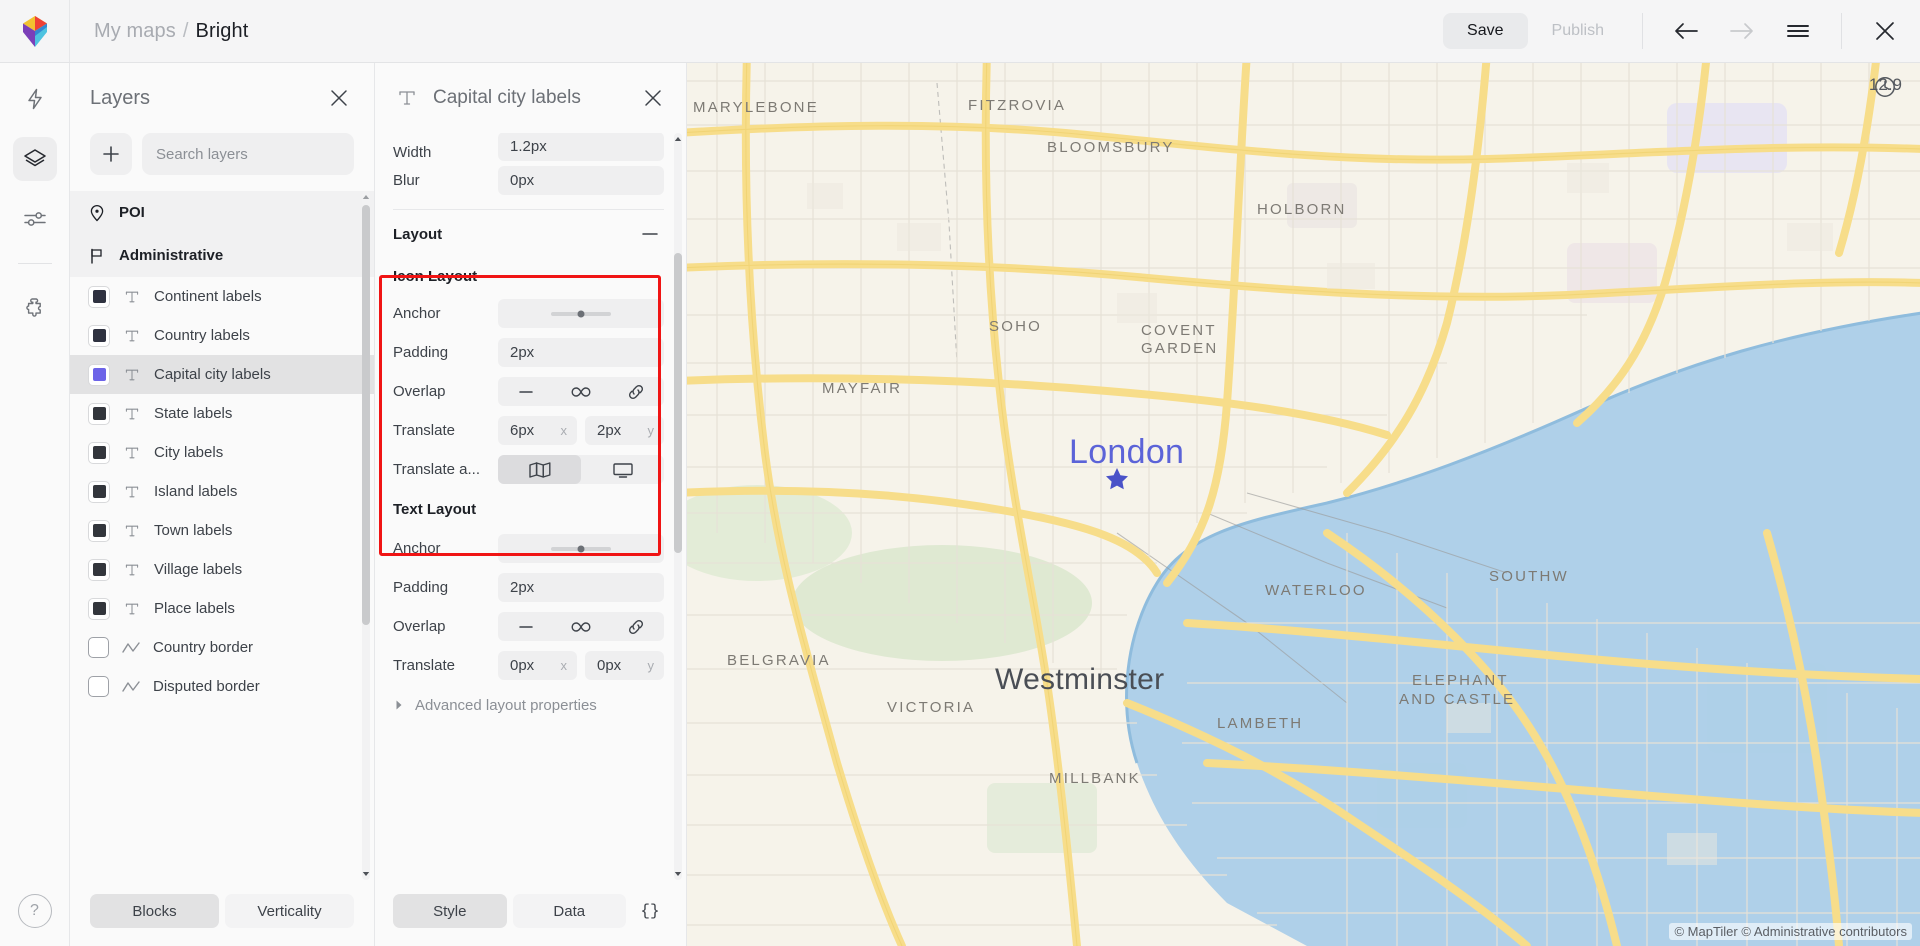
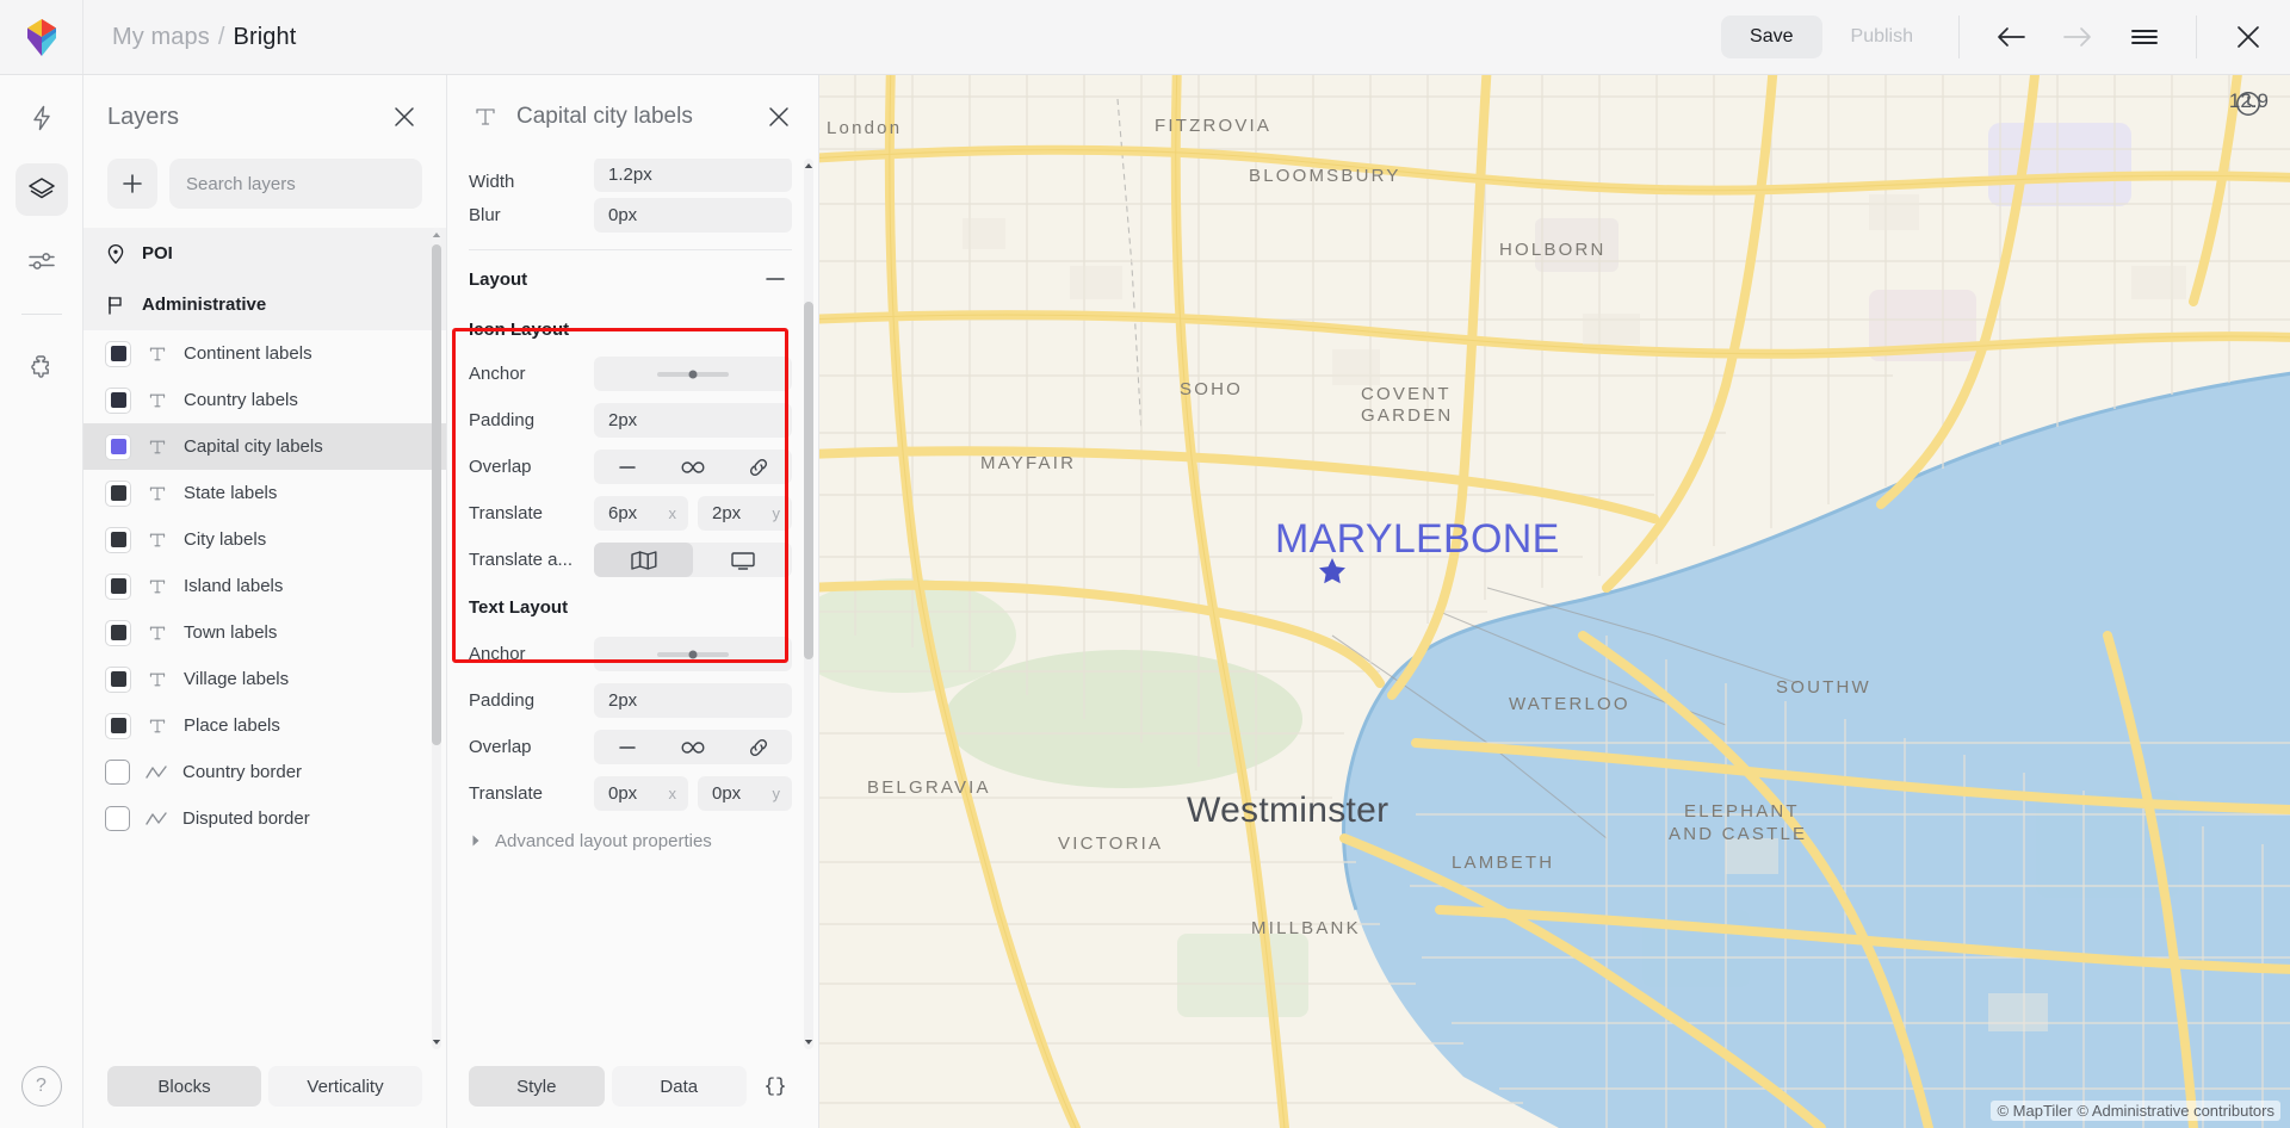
  My maps / Bright
  Save
  Publish
  ?
  Layers
  Search layers
  POI
  Administrative
  Continent labels
  Country labels
  Capital city labels
  State labels
  City labels
  Island labels
  Town labels
  Village labels
  Place labels
  Country border
  Disputed border
  Blocks
  Verticality
  Capital city labels
  Width
  1.2px
  Blur
  0px
  Layout
  Icon Layout
  Anchor
  Padding
  2px
  Overlap
  Translate
  6px
  x
  2px
  y
  Translate a...
  Text Layout
  Anchor
  Padding
  2px
  Overlap
  Translate
  0px
  x
  0px
  y
  Advanced layout properties
  Style
  Data
  {}
- MARYLEBONE
+ London
  FITZROVIA
  BLOOMSBURY
  HOLBORN
  SOHO
  COVENT
  GARDEN
  MAYFAIR
- London
+ MARYLEBONE
  BELGRAVIA
  VICTORIA
  Westminster
  WATERLOO
  SOUTHW
  LAMBETH
  ELEPHANT
  AND CASTLE
  MILLBANK
  12.9
  © MapTiler © Administrative contributors
